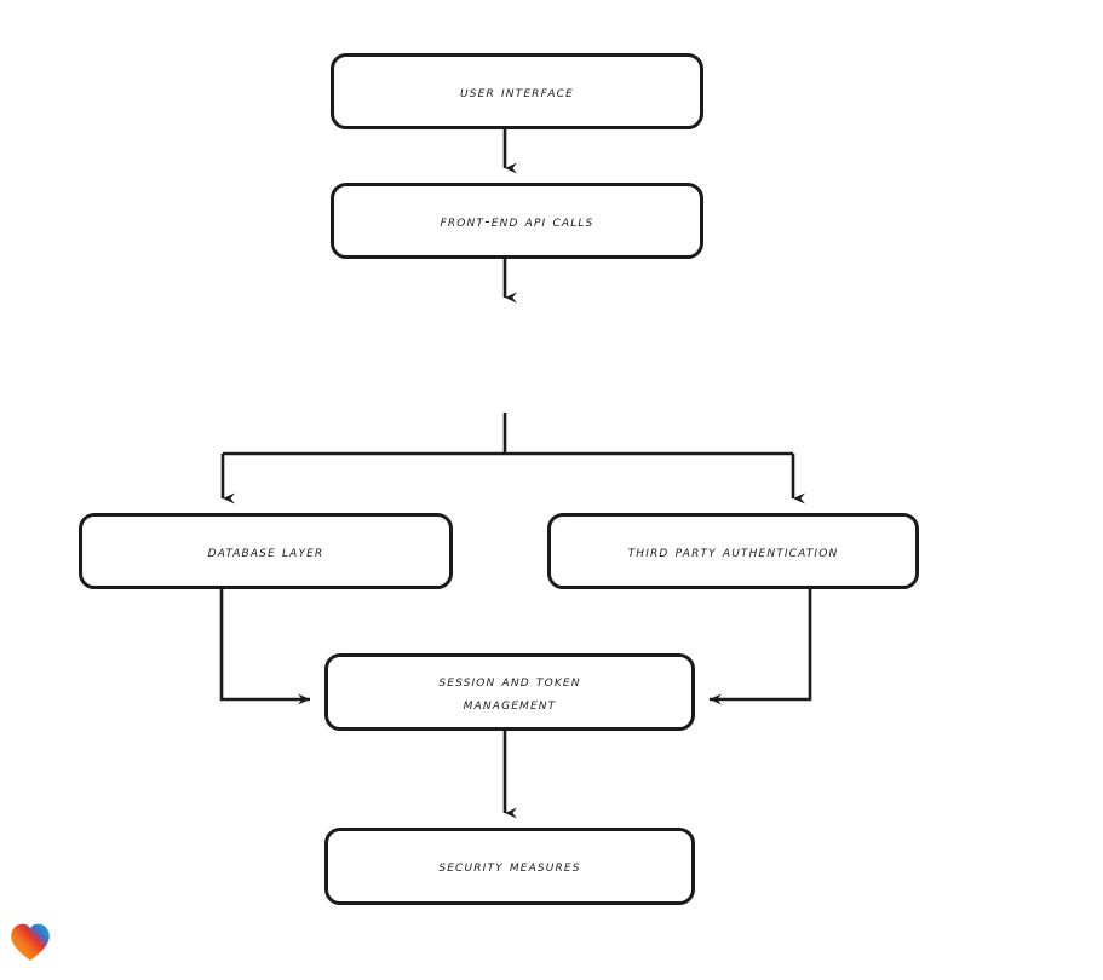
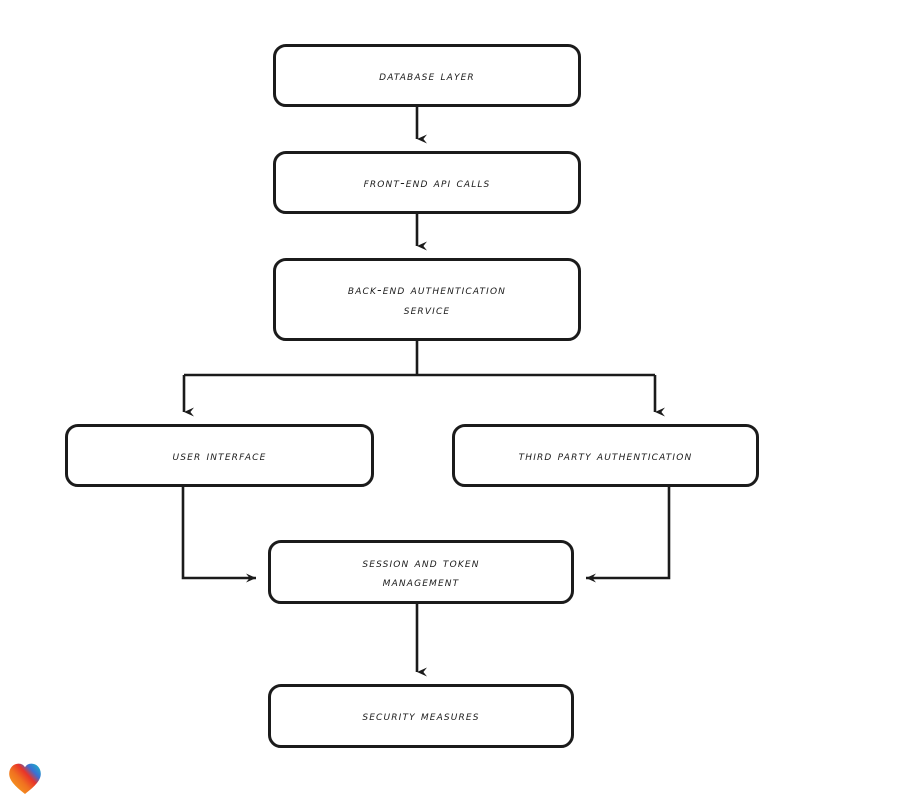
- user interface
+ database layer
  front-end api calls
+ back-end authentication
+ service
- database layer
+ user interface
  third party authentication
  session and token
  management
  security measures
